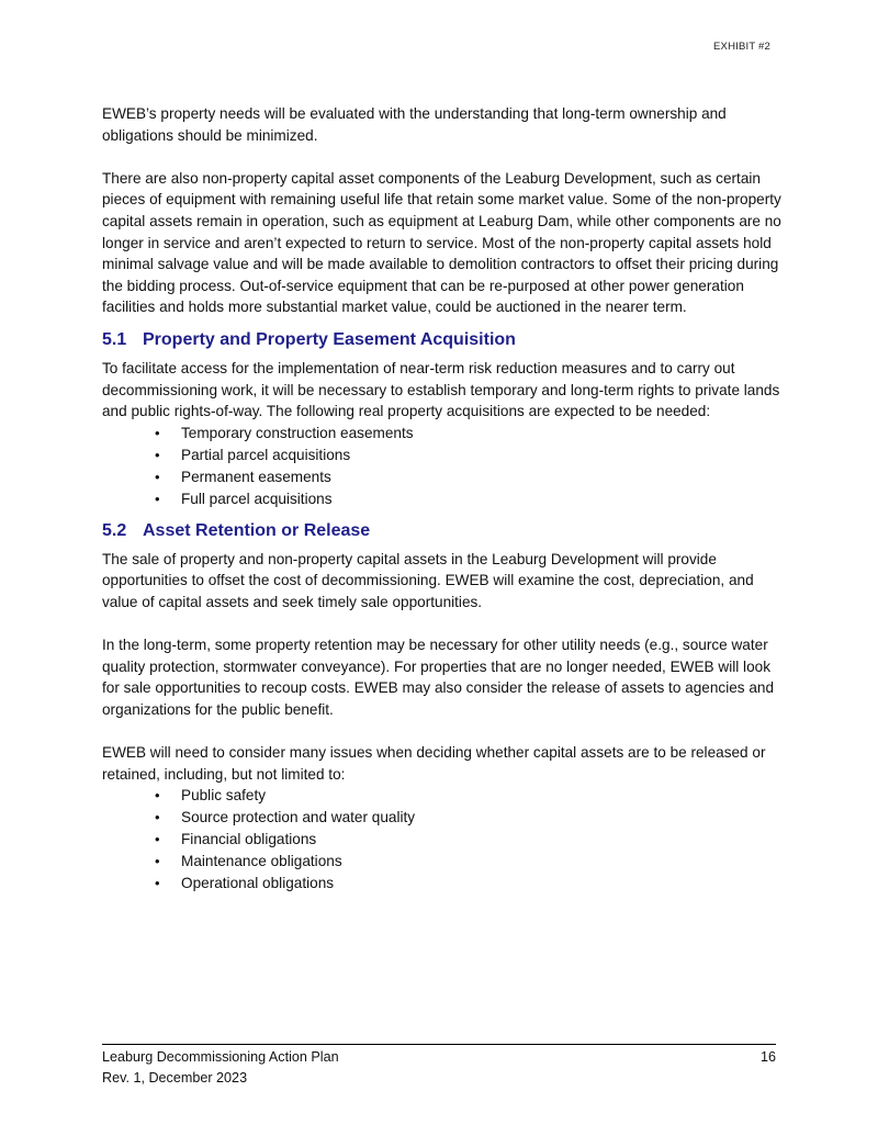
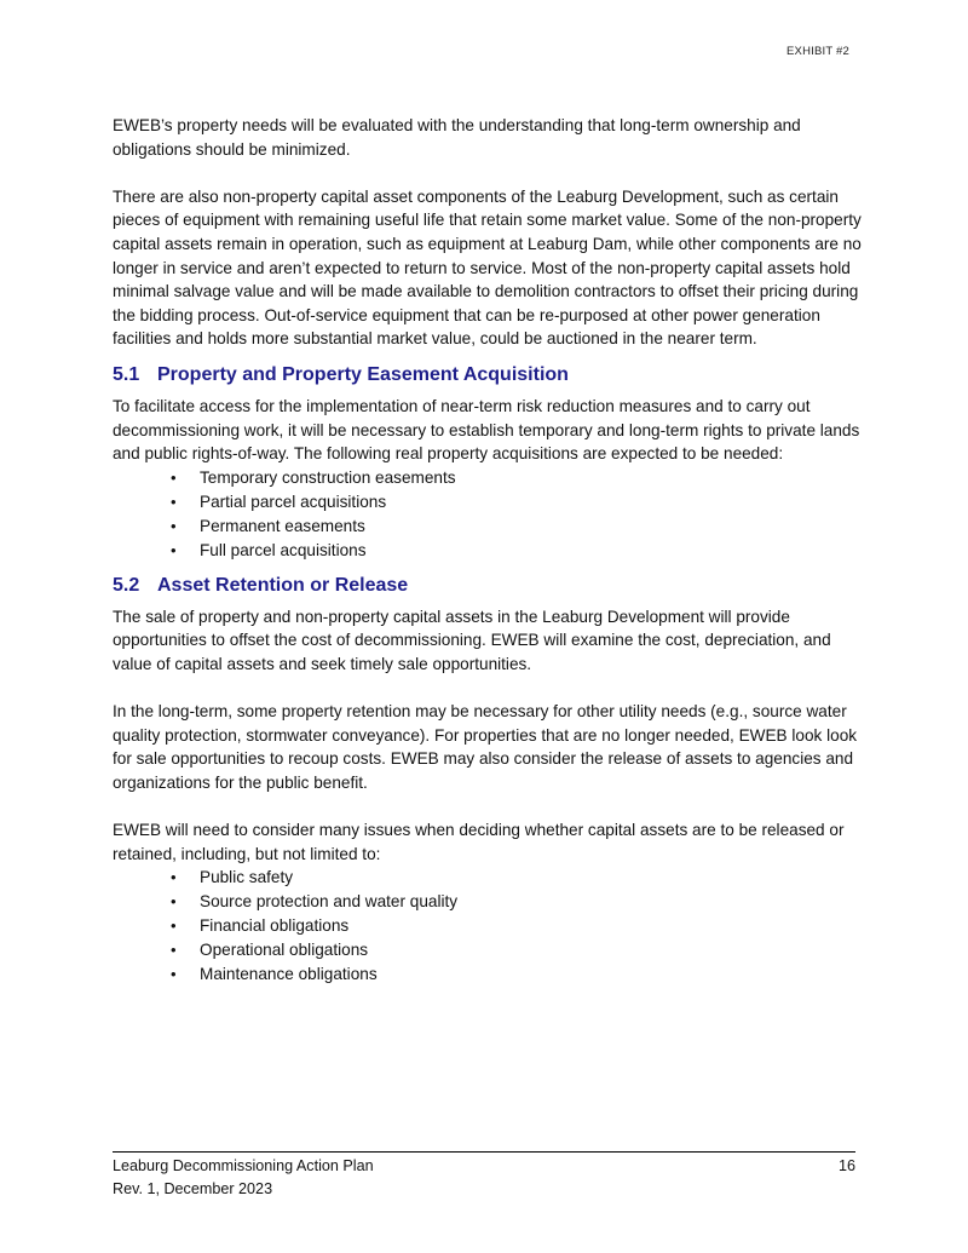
  EXHIBIT #2
  EWEB’s property needs will be evaluated with the understanding that long-term ownership and obligations should be minimized.
  There are also non-property capital asset components of the Leaburg Development, such as certain pieces of equipment with remaining useful life that retain some market value. Some of the non-property capital assets remain in operation, such as equipment at Leaburg Dam, while other components are no longer in service and aren’t expected to return to service. Most of the non-property capital assets hold minimal salvage value and will be made available to demolition contractors to offset their pricing during the bidding process. Out-of-service equipment that can be re-purposed at other power generation facilities and holds more substantial market value, could be auctioned in the nearer term.
  5.1 Property and Property Easement Acquisition
  To facilitate access for the implementation of near-term risk reduction measures and to carry out decommissioning work, it will be necessary to establish temporary and long-term rights to private lands and public rights-of-way. The following real property acquisitions are expected to be needed:
  •
  Temporary construction easements
  •
  Partial parcel acquisitions
  •
  Permanent easements
  •
  Full parcel acquisitions
  5.2 Asset Retention or Release
  The sale of property and non-property capital assets in the Leaburg Development will provide opportunities to offset the cost of decommissioning. EWEB will examine the cost, depreciation, and value of capital assets and seek timely sale opportunities.
- In the long-term, some property retention may be necessary for other utility needs (e.g., source water quality protection, stormwater conveyance). For properties that are no longer needed, EWEB will look for sale opportunities to recoup costs. EWEB may also consider the release of assets to agencies and organizations for the public benefit.
+ In the long-term, some property retention may be necessary for other utility needs (e.g., source water quality protection, stormwater conveyance). For properties that are no longer needed, EWEB look look for sale opportunities to recoup costs. EWEB may also consider the release of assets to agencies and organizations for the public benefit.
  EWEB will need to consider many issues when deciding whether capital assets are to be released or retained, including, but not limited to:
  •
  Public safety
  •
  Source protection and water quality
  •
  Financial obligations
  •
- Maintenance obligations
+ Operational obligations
  •
- Operational obligations
+ Maintenance obligations
  Leaburg Decommissioning Action Plan
  16
  Rev. 1, December 2023
